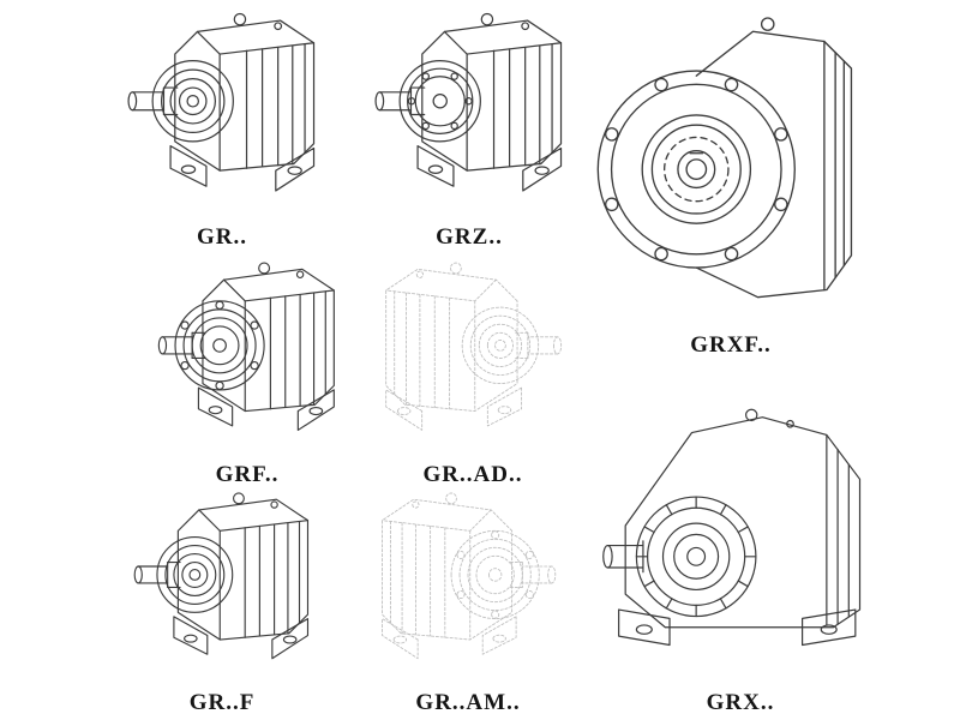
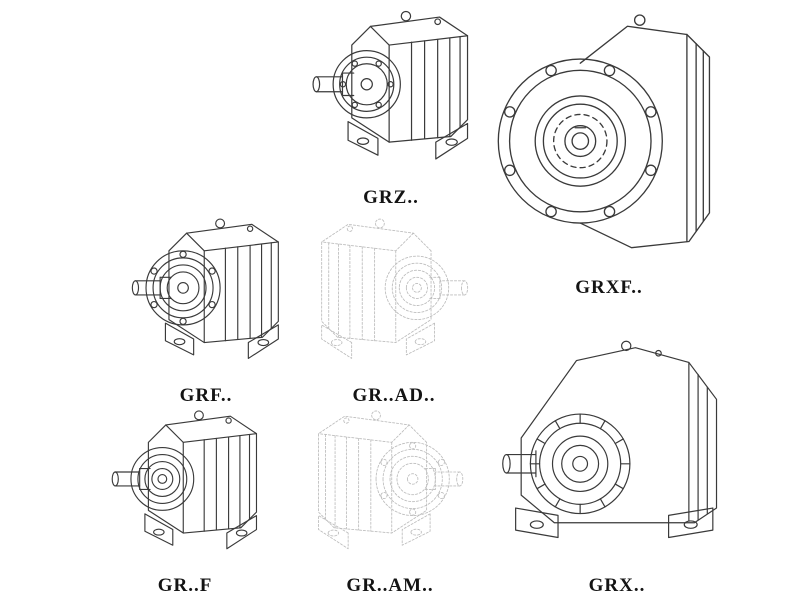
- GR..
  GRZ..
  GRXF..
  GRF..
  GR..AD..
  GR..F
  GR..AM..
  GRX..
